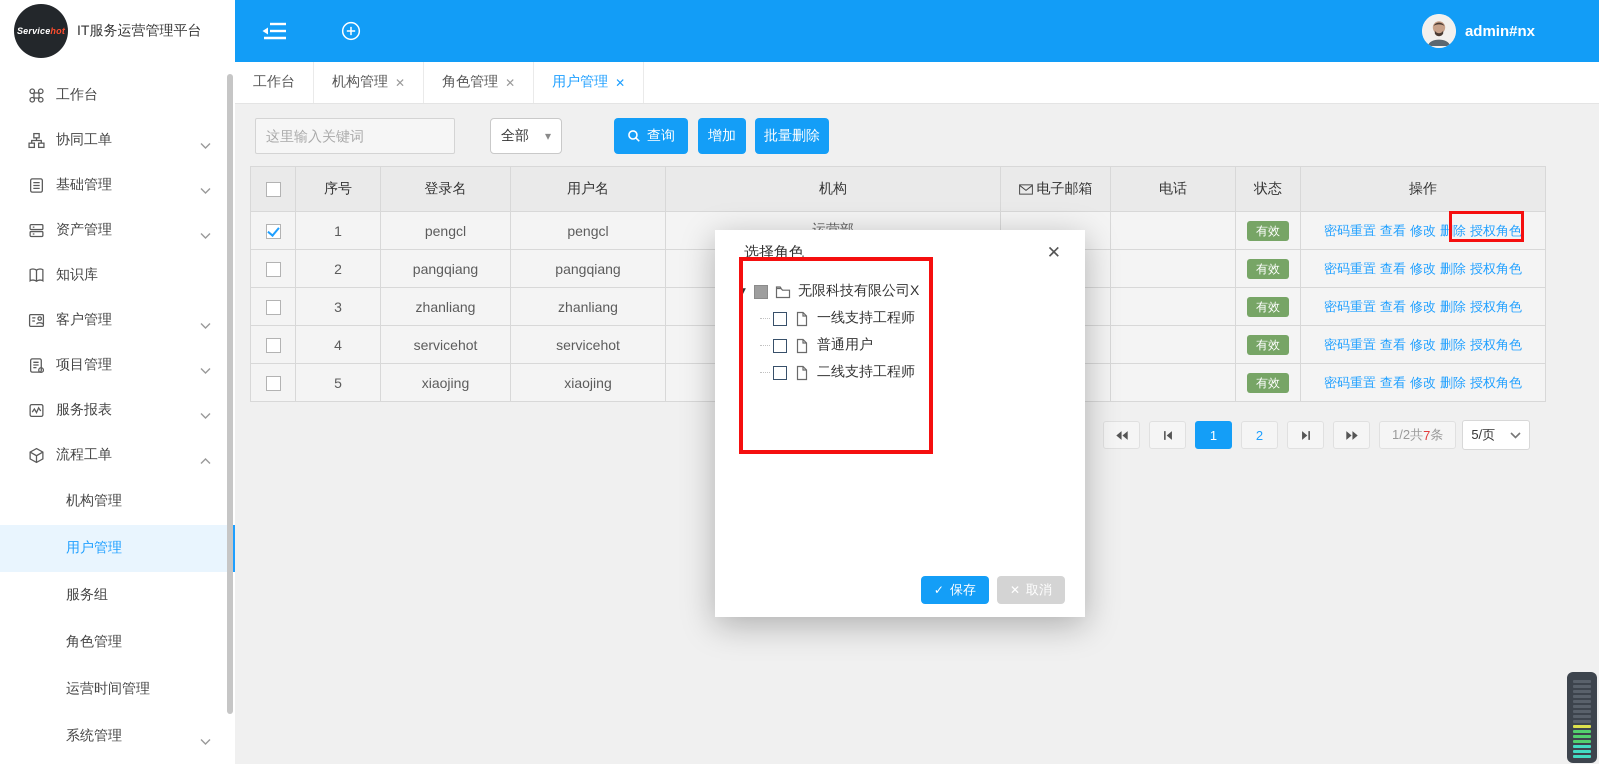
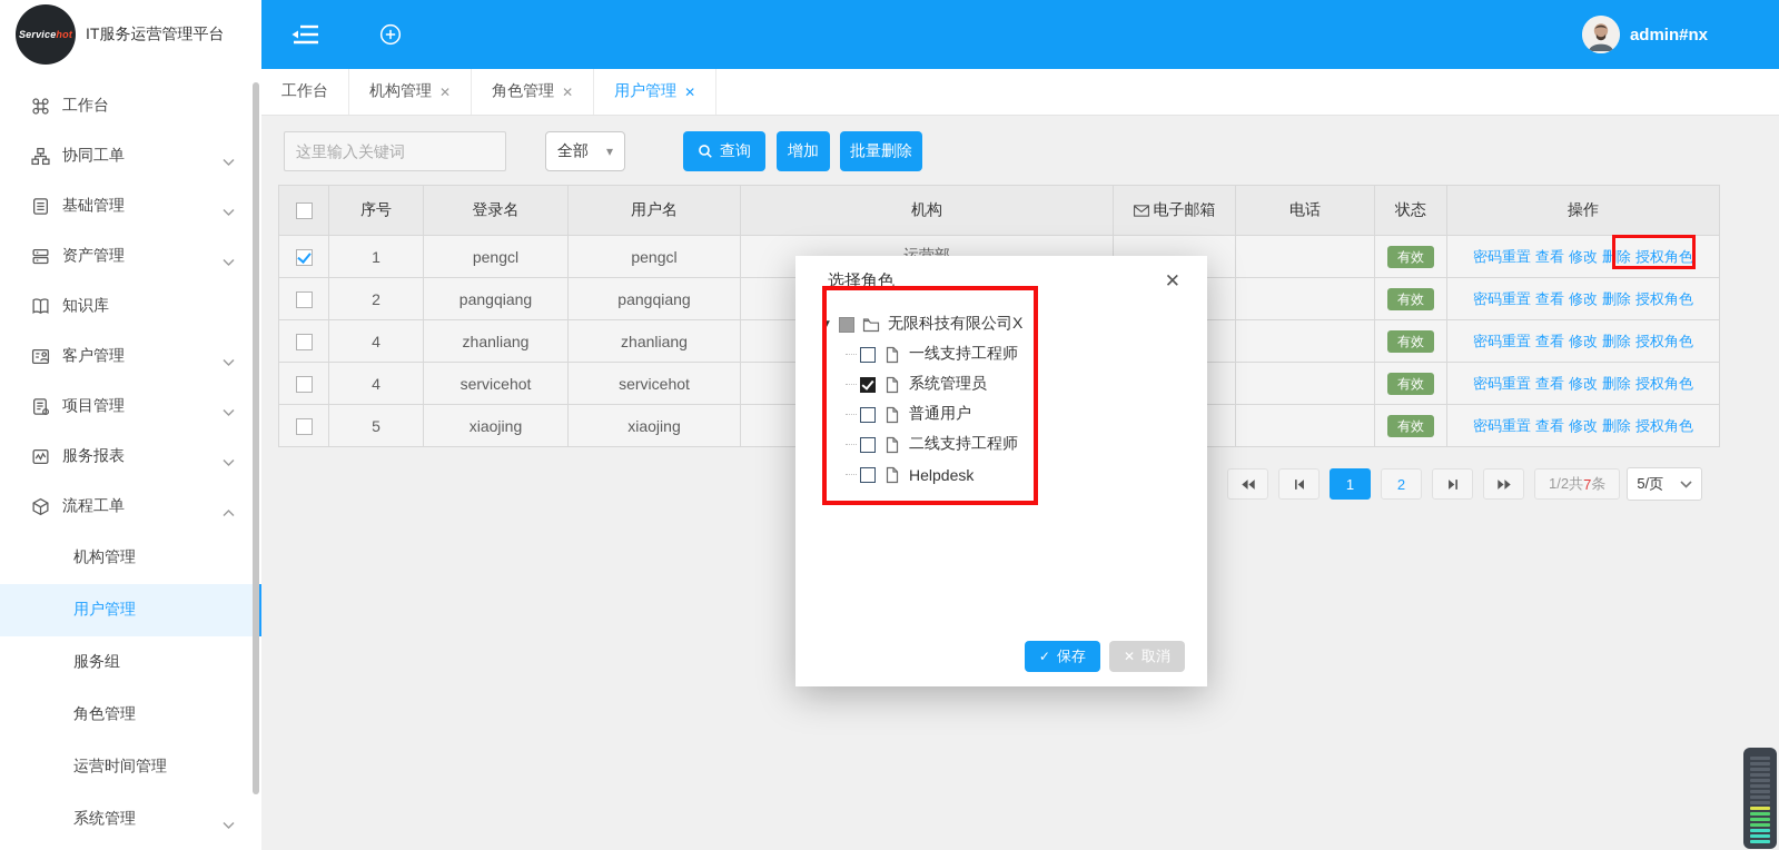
  Servicehot
  IT服务运营管理平台
  工作台
  协同工单
  基础管理
  资产管理
  知识库
  客户管理
  项目管理
  服务报表
  流程工单
  机构管理
  用户管理
  服务组
  角色管理
  运营时间管理
  系统管理
  admin#nx
  工作台
  机构管理
  ✕
  角色管理
  ✕
  用户管理
  ✕
  这里输入关键词
  全部
  ▾
  查询
  增加
  批量删除
  	序号	登录名	用户名	机构	电子邮箱	电话	状态	操作
  	1	pengcl	pengcl	运营部			有效	密码重置 查看 修改 删除 授权角色
  	2	pangqiang	pangqiang				有效	密码重置 查看 修改 删除 授权角色
- 	3	zhanliang	zhanliang				有效	密码重置 查看 修改 删除 授权角色
+ 	4	zhanliang	zhanliang				有效	密码重置 查看 修改 删除 授权角色
  	4	servicehot	servicehot				有效	密码重置 查看 修改 删除 授权角色
  	5	xiaojing	xiaojing				有效	密码重置 查看 修改 删除 授权角色
  1
  2
  1/2共
  7
  条
  5/页
  选择角色
  ✕
  ▼
  无限科技有限公司X
  一线支持工程师
+ 系统管理员
  普通用户
  二线支持工程师
+ Helpdesk
  ✓
  保存
  ✕
  取消
